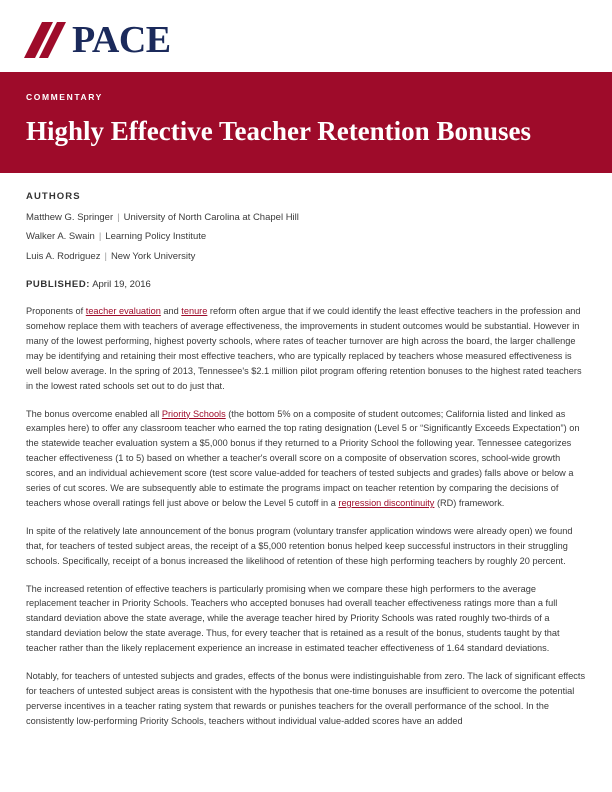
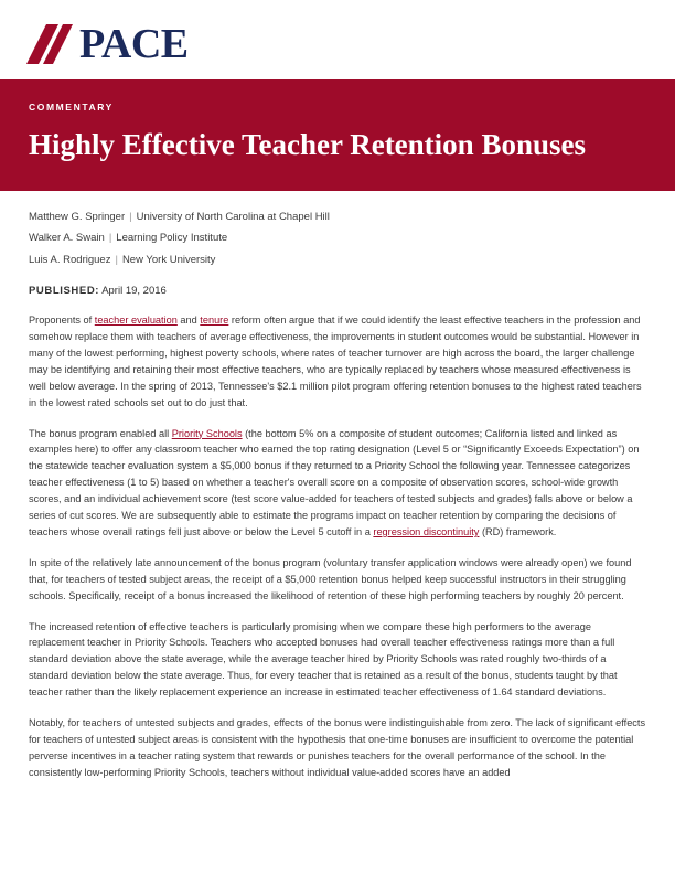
  PACE
  COMMENTARY
  Highly Effective Teacher Retention Bonuses
- AUTHORS
  Matthew G. Springer | University of North Carolina at Chapel Hill
  Walker A. Swain | Learning Policy Institute
  Luis A. Rodriguez | New York University
  PUBLISHED: April 19, 2016
  Proponents of teacher evaluation and tenure reform often argue that if we could identify the least effective teachers in the profession and somehow replace them with teachers of average effectiveness, the improvements in student outcomes would be substantial. However in many of the lowest performing, highest poverty schools, where rates of teacher turnover are high across the board, the larger challenge may be identifying and retaining their most effective teachers, who are typically replaced by teachers whose measured effectiveness is well below average. In the spring of 2013, Tennessee's $2.1 million pilot program offering retention bonuses to the highest rated teachers in the lowest rated schools set out to do just that.
- The bonus overcome enabled all Priority Schools (the bottom 5% on a composite of student outcomes; California listed and linked as examples here) to offer any classroom teacher who earned the top rating designation (Level 5 or “Significantly Exceeds Expectation”) on the statewide teacher evaluation system a $5,000 bonus if they returned to a Priority School the following year. Tennessee categorizes teacher effectiveness (1 to 5) based on whether a teacher's overall score on a composite of observation scores, school-wide growth scores, and an individual achievement score (test score value-added for teachers of tested subjects and grades) falls above or below a series of cut scores. We are subsequently able to estimate the programs impact on teacher retention by comparing the decisions of teachers whose overall ratings fell just above or below the Level 5 cutoff in a regression discontinuity (RD) framework.
+ The bonus program enabled all Priority Schools (the bottom 5% on a composite of student outcomes; California listed and linked as examples here) to offer any classroom teacher who earned the top rating designation (Level 5 or “Significantly Exceeds Expectation”) on the statewide teacher evaluation system a $5,000 bonus if they returned to a Priority School the following year. Tennessee categorizes teacher effectiveness (1 to 5) based on whether a teacher's overall score on a composite of observation scores, school-wide growth scores, and an individual achievement score (test score value-added for teachers of tested subjects and grades) falls above or below a series of cut scores. We are subsequently able to estimate the programs impact on teacher retention by comparing the decisions of teachers whose overall ratings fell just above or below the Level 5 cutoff in a regression discontinuity (RD) framework.
  In spite of the relatively late announcement of the bonus program (voluntary transfer application windows were already open) we found that, for teachers of tested subject areas, the receipt of a $5,000 retention bonus helped keep successful instructors in their struggling schools. Specifically, receipt of a bonus increased the likelihood of retention of these high performing teachers by roughly 20 percent.
  The increased retention of effective teachers is particularly promising when we compare these high performers to the average replacement teacher in Priority Schools. Teachers who accepted bonuses had overall teacher effectiveness ratings more than a full standard deviation above the state average, while the average teacher hired by Priority Schools was rated roughly two-thirds of a standard deviation below the state average. Thus, for every teacher that is retained as a result of the bonus, students taught by that teacher rather than the likely replacement experience an increase in estimated teacher effectiveness of 1.64 standard deviations.
  Notably, for teachers of untested subjects and grades, effects of the bonus were indistinguishable from zero. The lack of significant effects for teachers of untested subject areas is consistent with the hypothesis that one-time bonuses are insufficient to overcome the potential perverse incentives in a teacher rating system that rewards or punishes teachers for the overall performance of the school. In the consistently low-performing Priority Schools, teachers without individual value-added scores have an added
